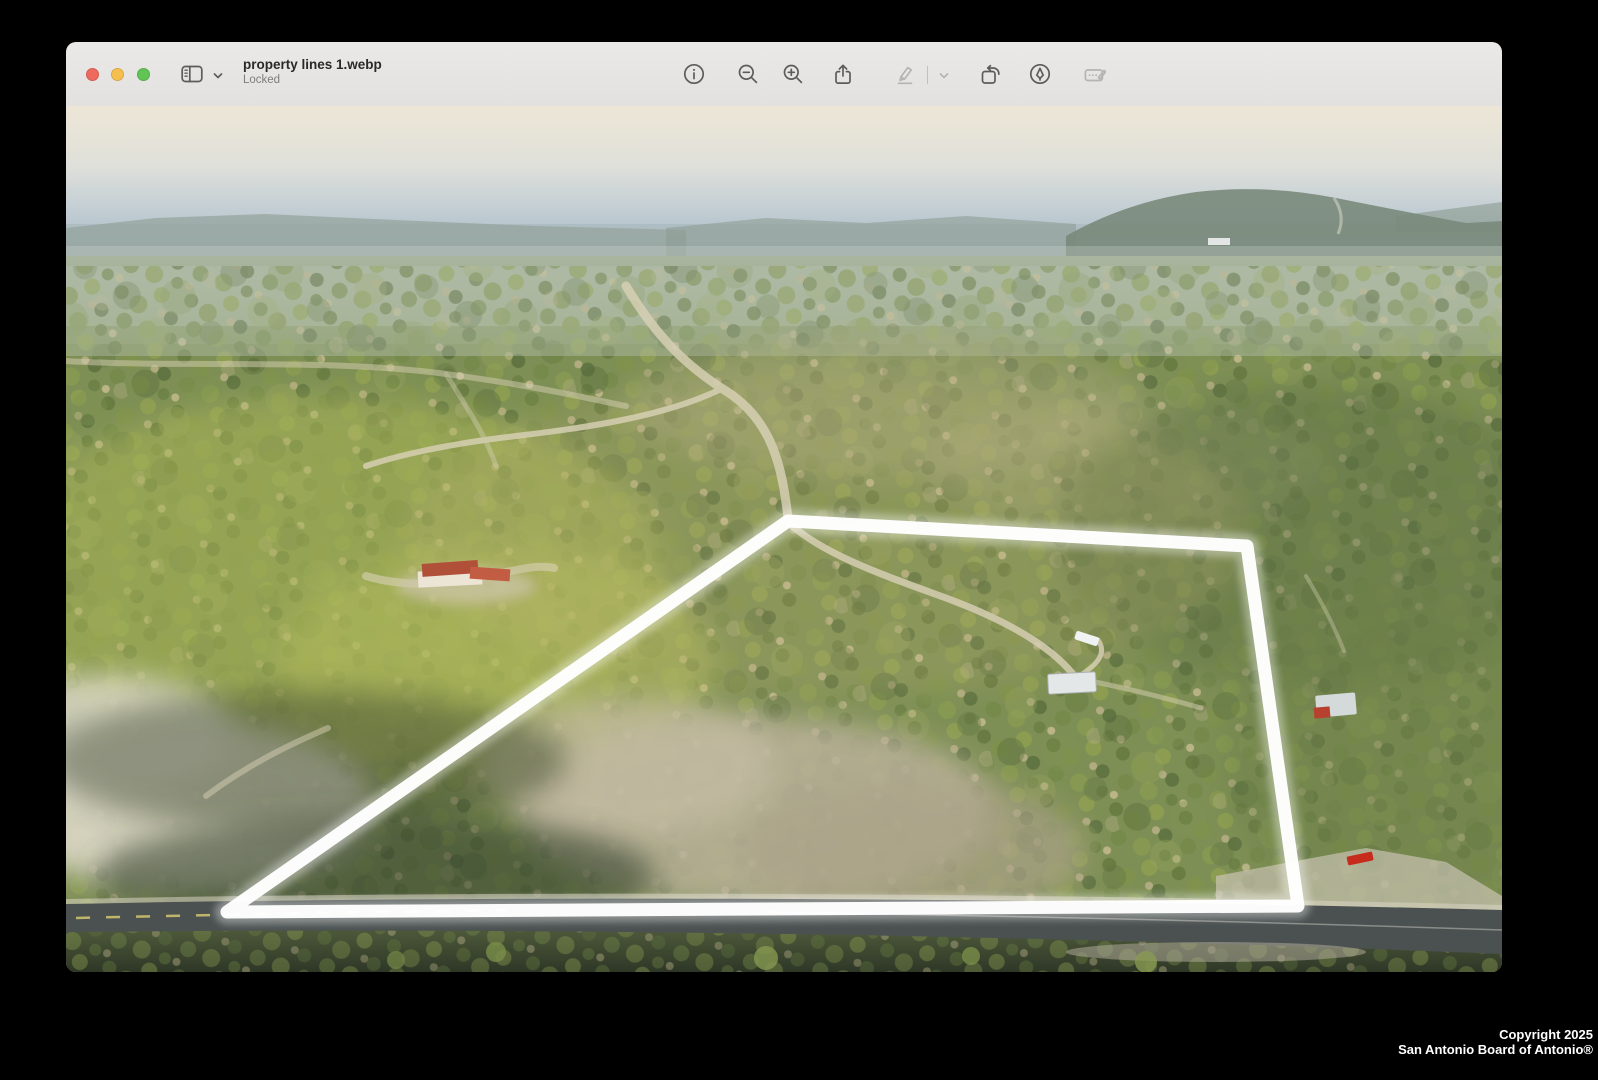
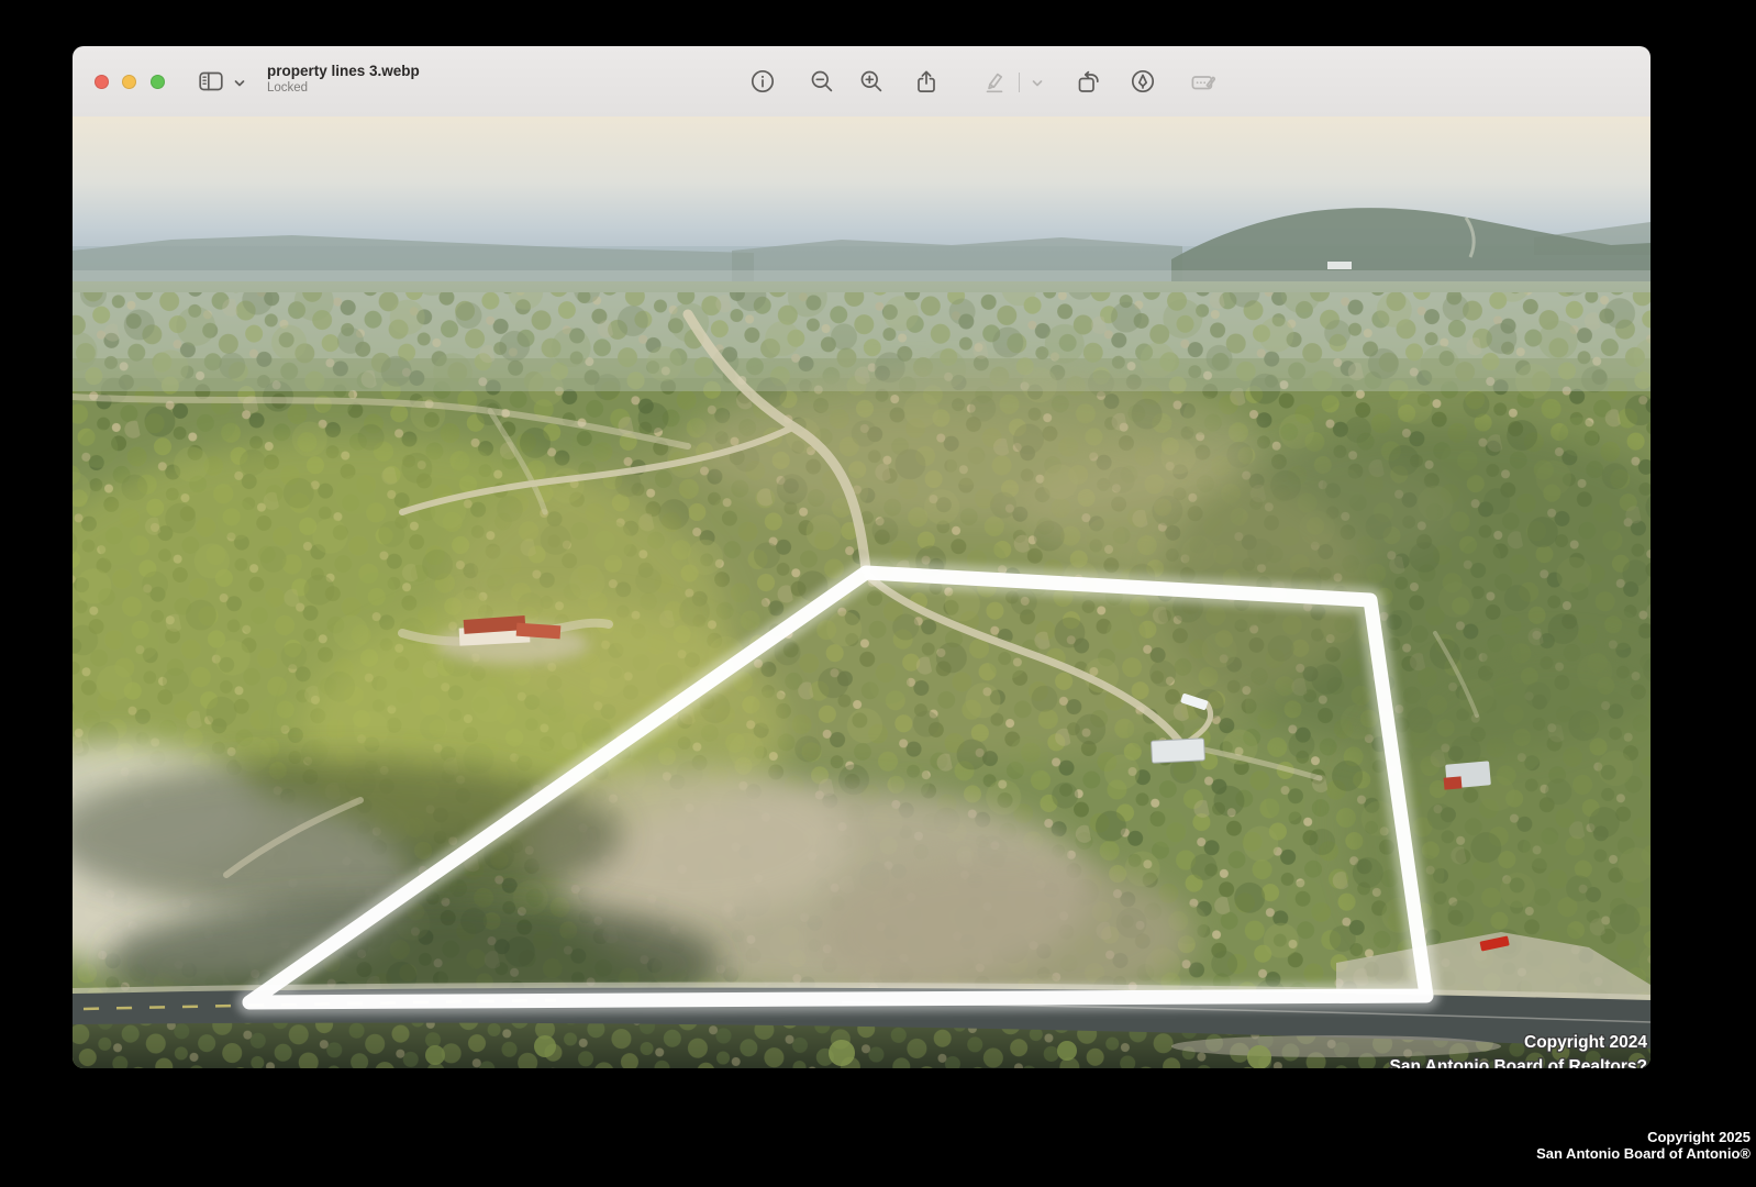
- property lines 1.webp
+ property lines 3.webp
  Locked
+ Copyright 2024
+ San Antonio Board of Realtors?
  Copyright 2025
  San Antonio Board of Antonio®
